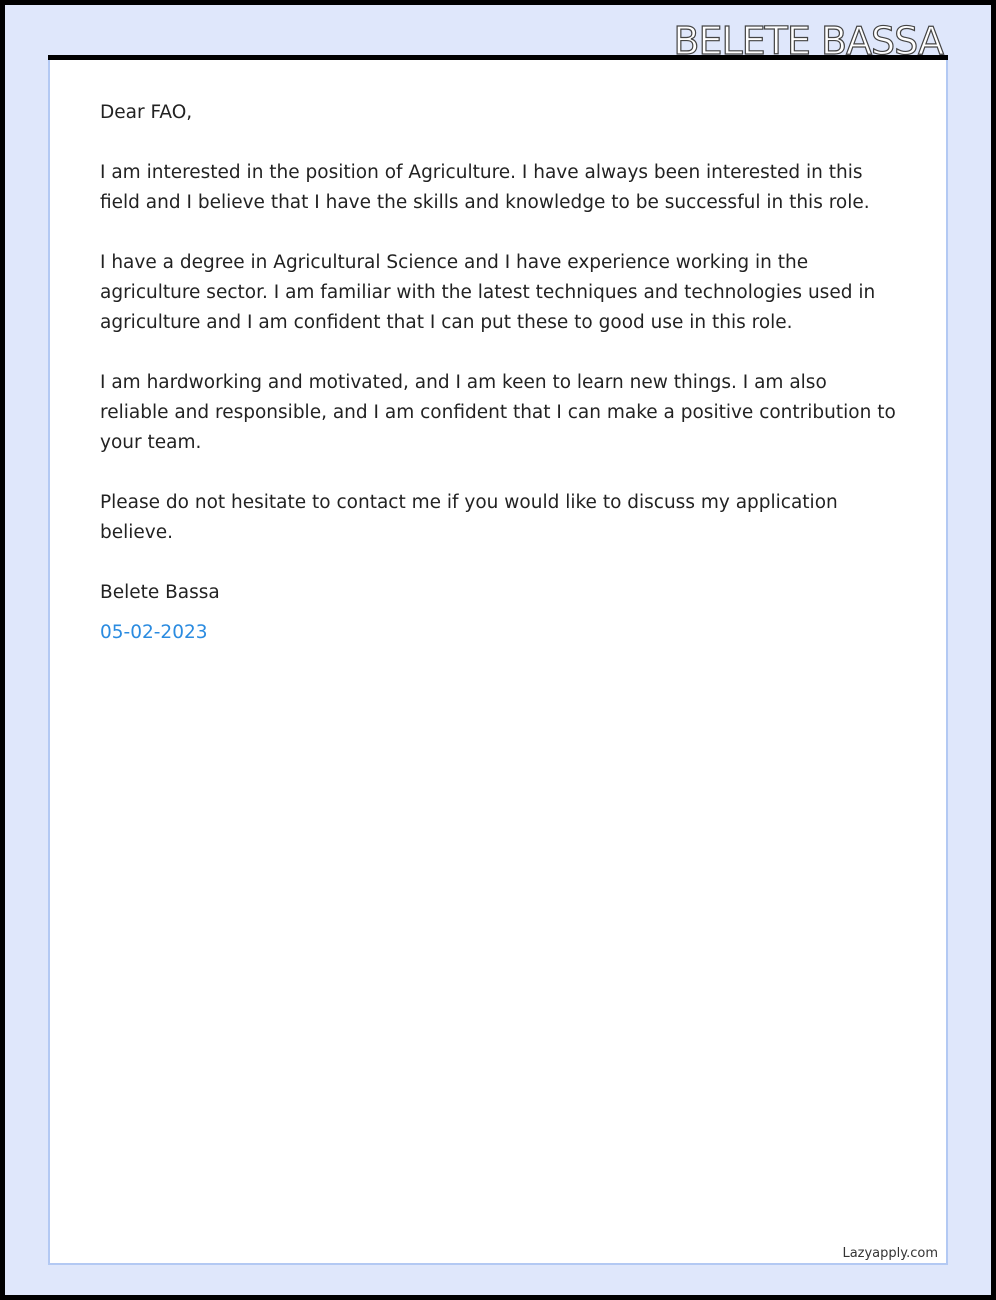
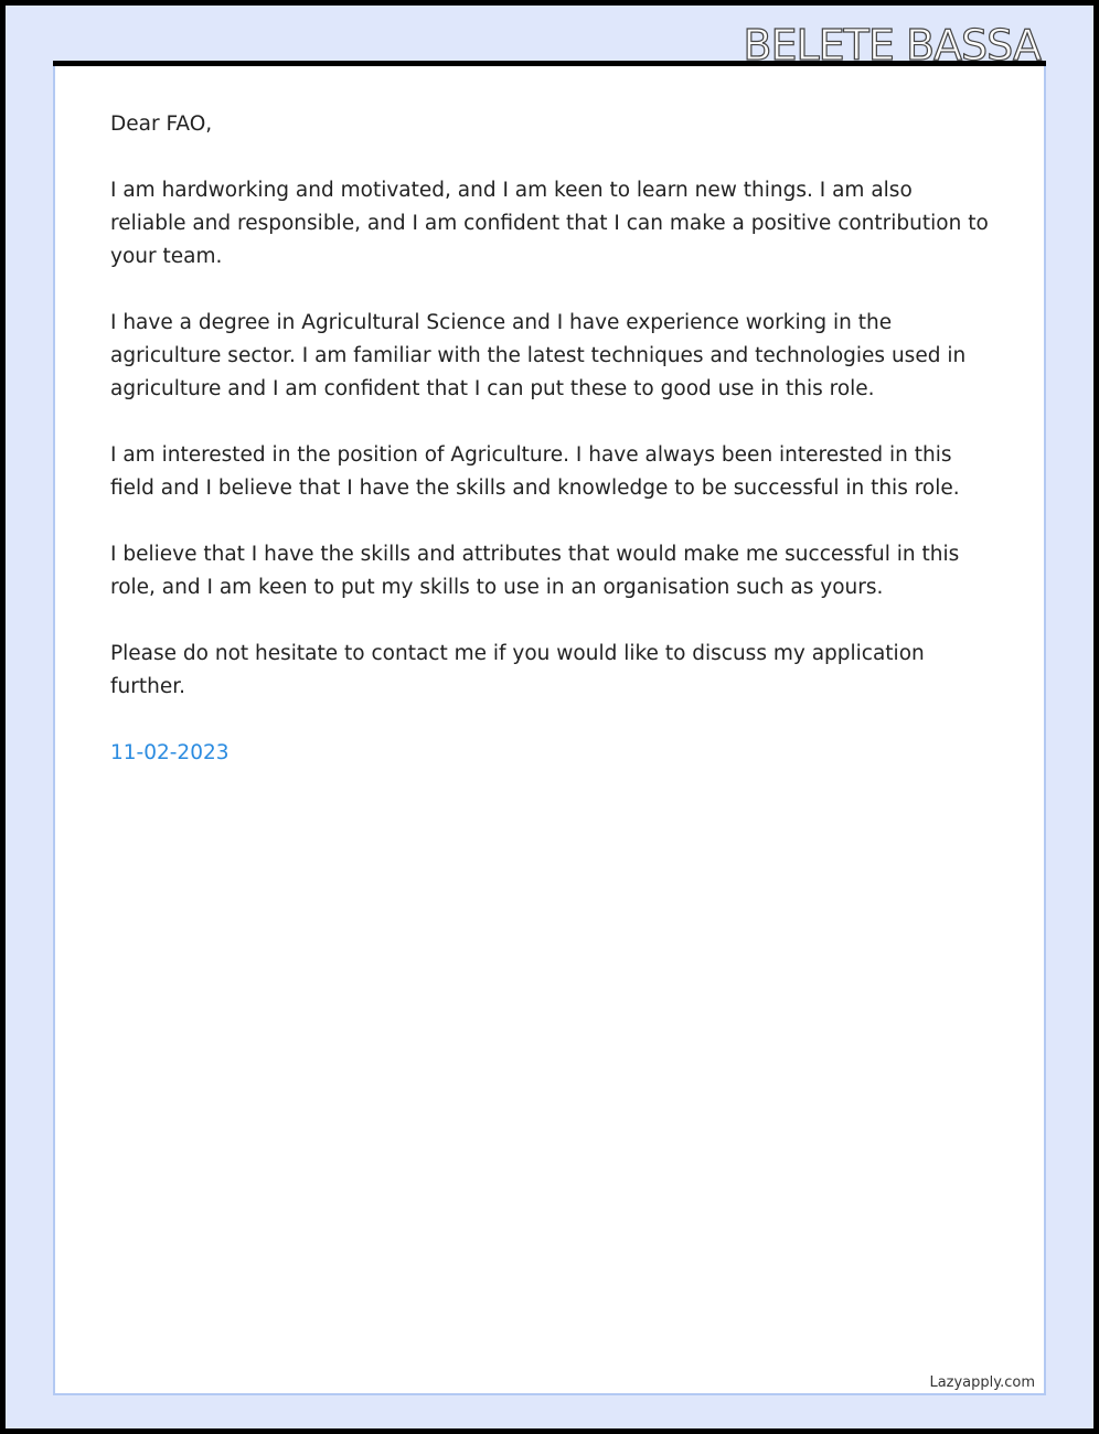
  BELETE BASSA
  Dear FAO,
- I am interested in the position of Agriculture. I have always been interested in this field and I believe that I have the skills and knowledge to be successful in this role.
+ I am hardworking and motivated, and I am keen to learn new things. I am also reliable and responsible, and I am confident that I can make a positive contribution to your team.
  I have a degree in Agricultural Science and I have experience working in the agriculture sector. I am familiar with the latest techniques and technologies used in agriculture and I am confident that I can put these to good use in this role.
- I am hardworking and motivated, and I am keen to learn new things. I am also reliable and responsible, and I am confident that I can make a positive contribution to your team.
+ I am interested in the position of Agriculture. I have always been interested in this field and I believe that I have the skills and knowledge to be successful in this role.
+ I believe that I have the skills and attributes that would make me successful in this role, and I am keen to put my skills to use in an organisation such as yours.
- Please do not hesitate to contact me if you would like to discuss my application believe.
+ Please do not hesitate to contact me if you would like to discuss my application further.
- Belete Bassa
- 05-02-2023
+ 11-02-2023
  Lazyapply.com
